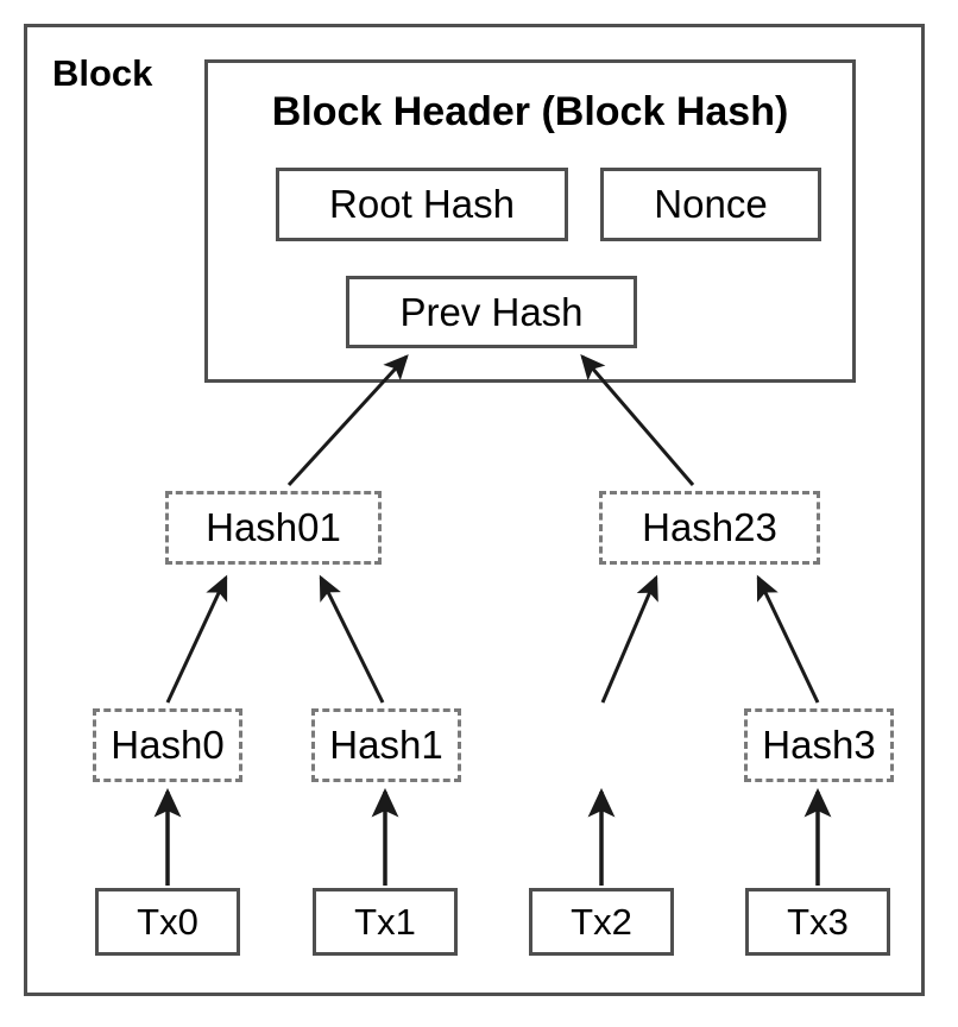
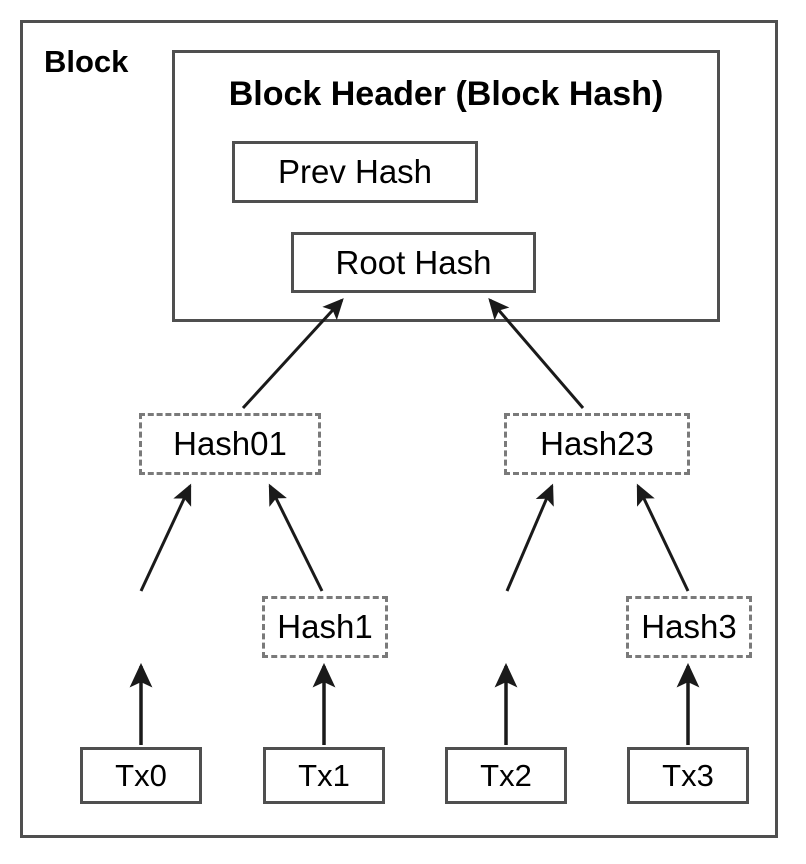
  Block
  Block Header (Block Hash)
- Root Hash
+ Prev Hash
- Nonce
- Prev Hash
+ Root Hash
  Hash01
  Hash23
- Hash0
  Hash1
  Hash3
  Tx0
  Tx1
  Tx2
  Tx3
